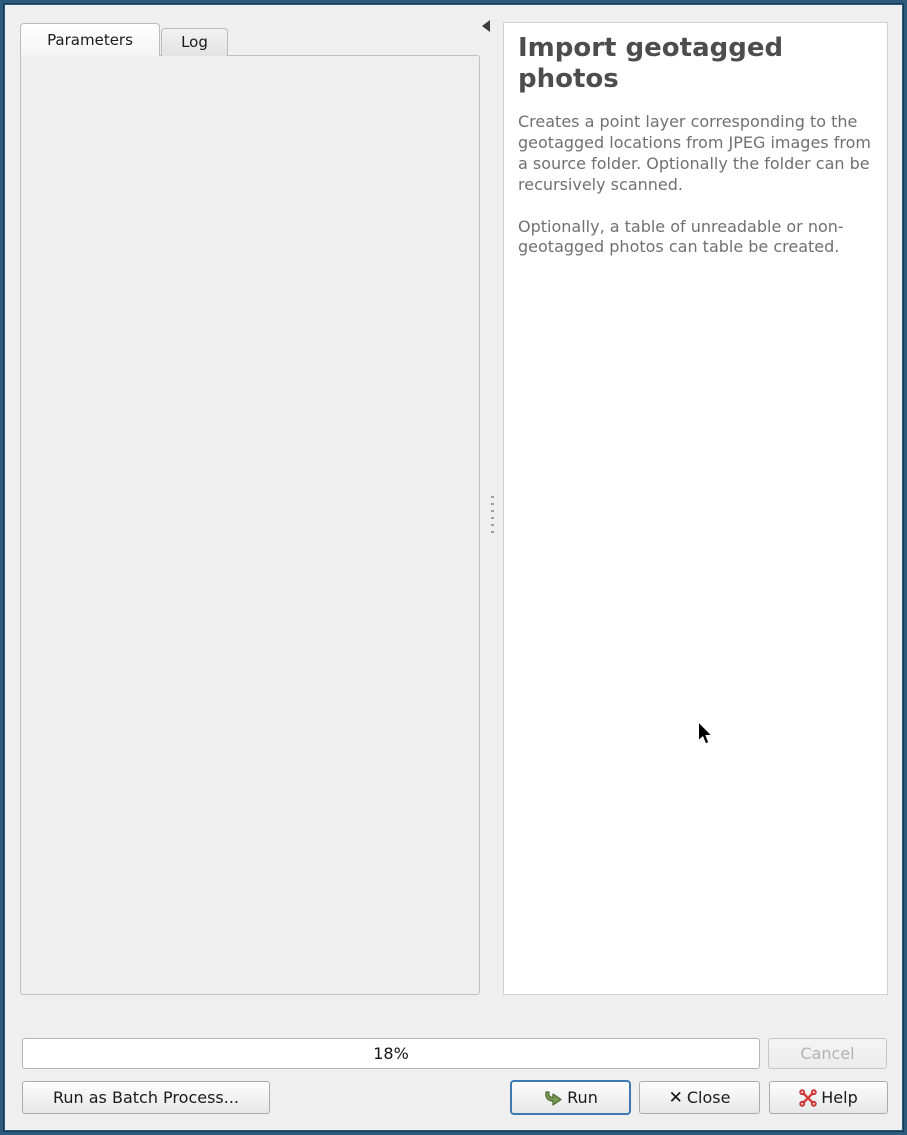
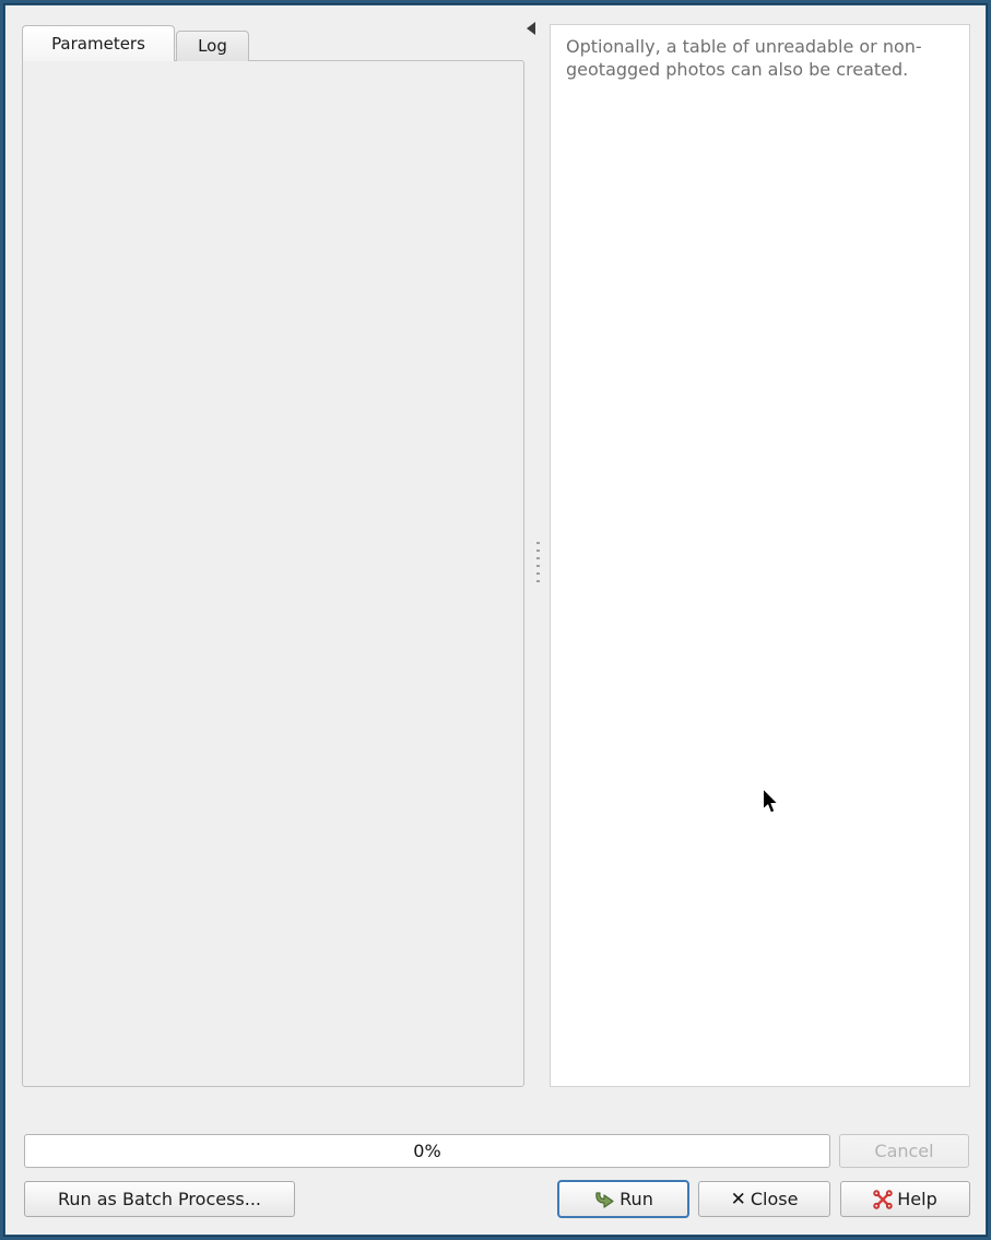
  Parameters
  Log
- Import geotagged photos
- Creates a point layer corresponding to the geotagged locations from JPEG images from a source folder. Optionally the folder can be recursively scanned.
- Optionally, a table of unreadable or non-geotagged photos can table be created.
+ Optionally, a table of unreadable or non-geotagged photos can also be created.
- 18%
+ 0%
  Cancel
  Run as Batch Process...
  Run
  ✕
  Close
  Help
